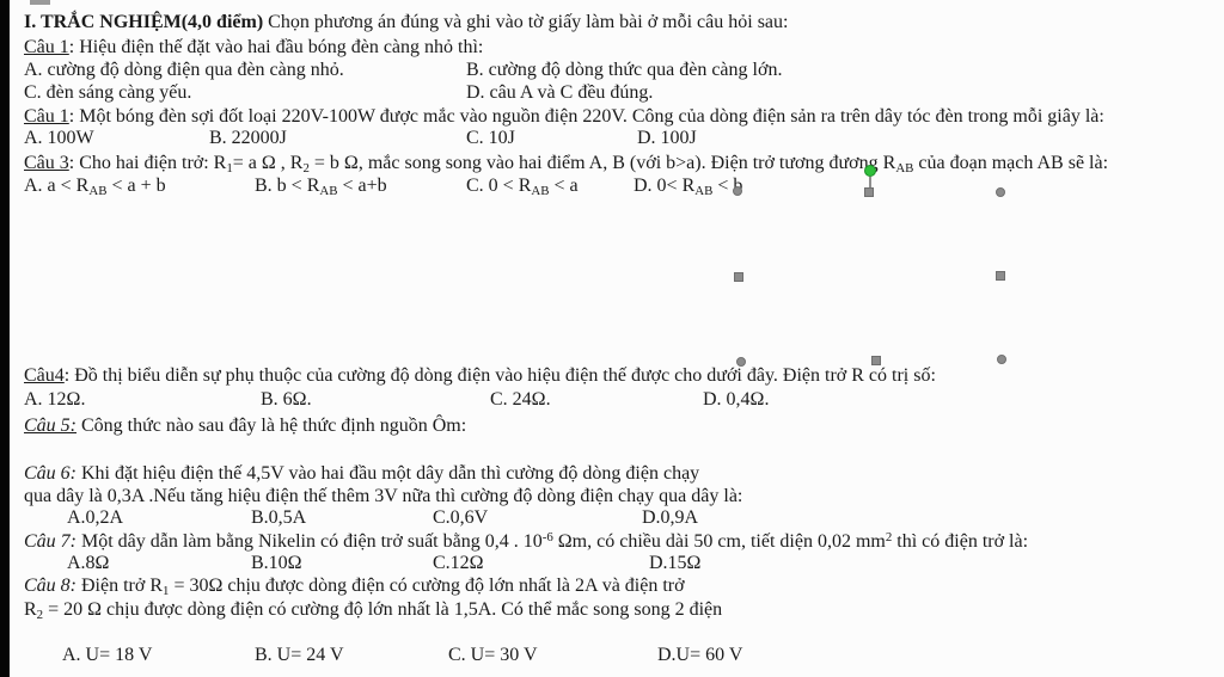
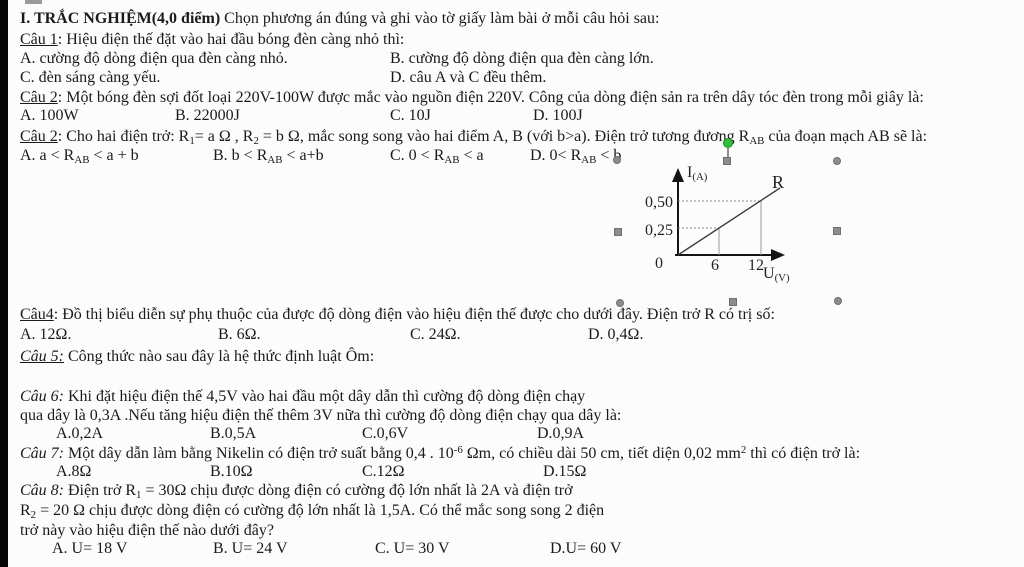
  I. TRẮC NGHIỆM(4,0 điểm) Chọn phương án đúng và ghi vào tờ giấy làm bài ở mỗi câu hỏi sau:
  Câu 1: Hiệu điện thế đặt vào hai đầu bóng đèn càng nhỏ thì:
  A. cường độ dòng điện qua đèn càng nhỏ.
- B. cường độ dòng thức qua đèn càng lớn.
+ B. cường độ dòng điện qua đèn càng lớn.
  C. đèn sáng càng yếu.
- D. câu A và C đều đúng.
+ D. câu A và C đều thêm.
- Câu 1: Một bóng đèn sợi đốt loại 220V-100W được mắc vào nguồn điện 220V. Công của dòng điện sản ra trên dây tóc đèn trong mỗi giây là:
+ Câu 2: Một bóng đèn sợi đốt loại 220V-100W được mắc vào nguồn điện 220V. Công của dòng điện sản ra trên dây tóc đèn trong mỗi giây là:
  A. 100W
  B. 22000J
  C. 10J
  D. 100J
- Câu 3: Cho hai điện trở: R1= a Ω , R2 = b Ω, mắc song song vào hai điểm A, B (với b>a). Điện trở tương đương RAB của đoạn mạch AB sẽ là:
+ Câu 2: Cho hai điện trở: R1= a Ω , R2 = b Ω, mắc song song vào hai điểm A, B (với b>a). Điện trở tương đương RAB của đoạn mạch AB sẽ là:
  A. a < RAB < a + b
  B. b < RAB < a+b
  C. 0 < RAB < a
  D. 0< RAB <
+ I(A)
+ R
+ 0,50
+ 0,25
+ 0
+ 6
+ 12
+ U(V)
- Câu4: Đồ thị biểu diễn sự phụ thuộc của cường độ dòng điện vào hiệu điện thế được cho dưới đây. Điện trở R có trị số:
+ Câu4: Đồ thị biểu diễn sự phụ thuộc của được độ dòng điện vào hiệu điện thế được cho dưới đây. Điện trở R có trị số:
  A. 12Ω.
  B. 6Ω.
  C. 24Ω.
  D. 0,4Ω.
- Câu 5: Công thức nào sau đây là hệ thức định nguồn Ôm:
+ Câu 5: Công thức nào sau đây là hệ thức định luật Ôm:
  Câu 6: Khi đặt hiệu điện thế 4,5V vào hai đầu một dây dẫn thì cường độ dòng điện chạy
  qua dây là 0,3A .Nếu tăng hiệu điện thế thêm 3V nữa thì cường độ dòng điện chạy qua dây là:
  A.0,2A
  B.0,5A
  C.0,6V
  D.0,9A
  Câu 7: Một dây dẫn làm bằng Nikelin có điện trở suất bằng 0,4 . 10-6 Ωm, có chiều dài 50 cm, tiết diện 0,02 mm2 thì có điện trở là:
  A.8Ω
  B.10Ω
  C.12Ω
  D.15Ω
  Câu 8: Điện trở R1 = 30Ω chịu được dòng điện có cường độ lớn nhất là 2A và điện trở
  R2 = 20 Ω chịu được dòng điện có cường độ lớn nhất là 1,5A. Có thể mắc song song 2 điện
+ trở này vào hiệu điện thế nào dưới đây?
  A. U= 18 V
  B. U= 24 V
  C. U= 30 V
  D.U= 60 V
